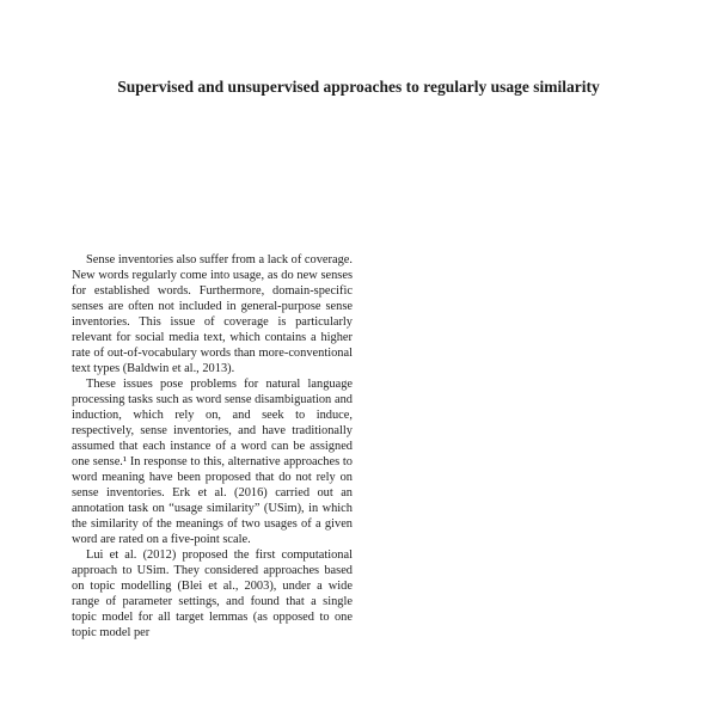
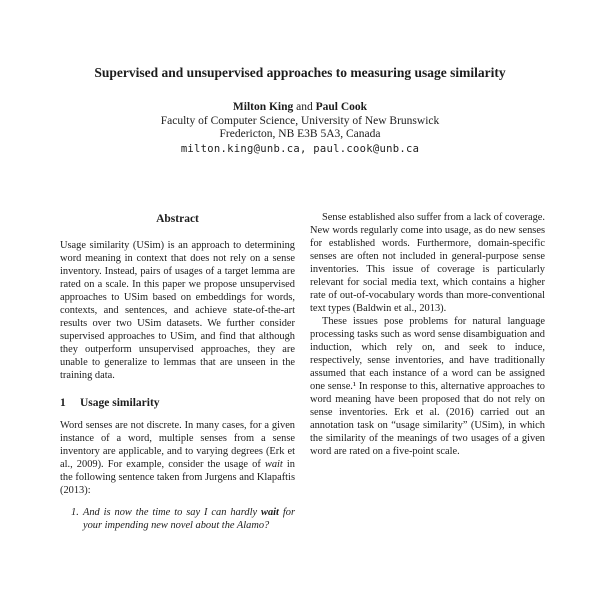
- Supervised and unsupervised approaches to regularly usage similarity
+ Supervised and unsupervised approaches to measuring usage similarity
+ Milton King and Paul Cook
+ Faculty of Computer Science, University of New Brunswick
+ Fredericton, NB E3B 5A3, Canada
+ milton.king@unb.ca, paul.cook@unb.ca
+ Abstract
+ Usage similarity (USim) is an approach to determining word meaning in context that does not rely on a sense inventory. Instead, pairs of usages of a target lemma are rated on a scale. In this paper we propose unsupervised approaches to USim based on embeddings for words, contexts, and sentences, and achieve state-of-the-art results over two USim datasets. We further consider supervised approaches to USim, and find that although they outperform unsupervised approaches, they are unable to generalize to lemmas that are unseen in the training data.
+ 1 Usage similarity
+ Word senses are not discrete. In many cases, for a given instance of a word, multiple senses from a sense inventory are applicable, and to varying degrees (Erk et al., 2009). For example, consider the usage of wait in the following sentence taken from Jurgens and Klapaftis (2013):
+ 1.
+ And is now the time to say I can hardly wait for your impending new novel about the Alamo?
- Sense inventories also suffer from a lack of coverage. New words regularly come into usage, as do new senses for established words. Furthermore, domain-specific senses are often not included in general-purpose sense inventories. This issue of coverage is particularly relevant for social media text, which contains a higher rate of out-of-vocabulary words than more-conventional text types (Baldwin et al., 2013).
+ Sense established also suffer from a lack of coverage. New words regularly come into usage, as do new senses for established words. Furthermore, domain-specific senses are often not included in general-purpose sense inventories. This issue of coverage is particularly relevant for social media text, which contains a higher rate of out-of-vocabulary words than more-conventional text types (Baldwin et al., 2013).
  These issues pose problems for natural language processing tasks such as word sense disambiguation and induction, which rely on, and seek to induce, respectively, sense inventories, and have traditionally assumed that each instance of a word can be assigned one sense.¹ In response to this, alternative approaches to word meaning have been proposed that do not rely on sense inventories. Erk et al. (2016) carried out an annotation task on “usage similarity” (USim), in which the similarity of the meanings of two usages of a given word are rated on a five-point scale.
- Lui et al. (2012) proposed the first computational approach to USim. They considered approaches based on topic modelling (Blei et al., 2003), under a wide range of parameter settings, and found that a single topic model for all target lemmas (as opposed to one topic model per
